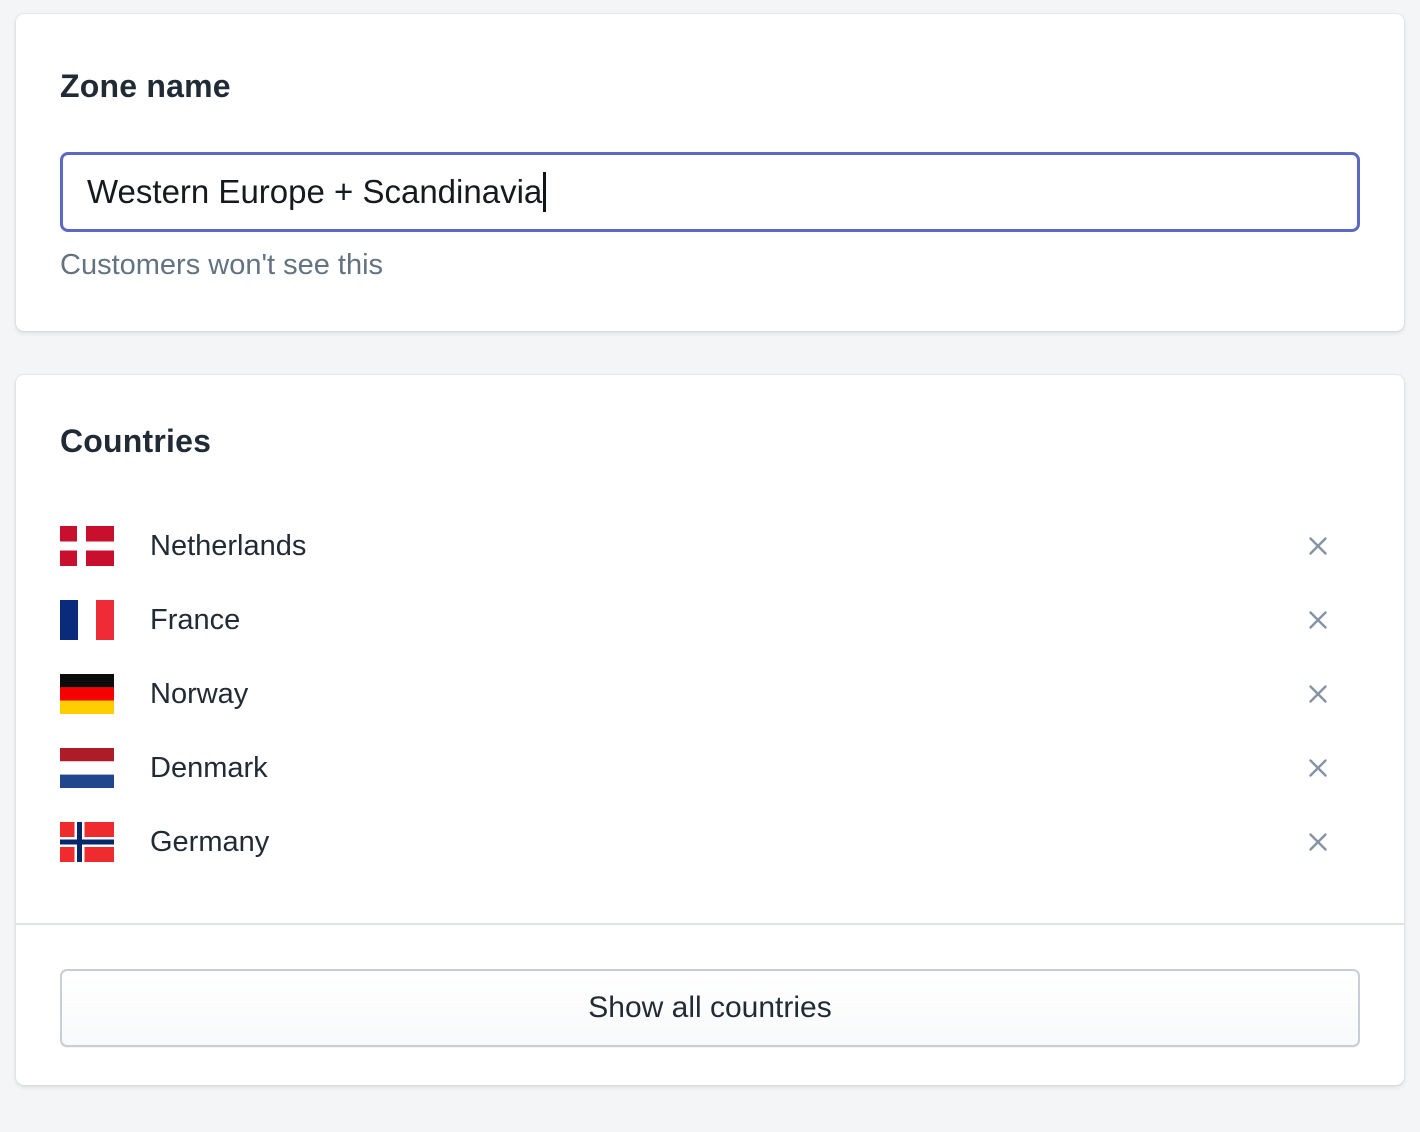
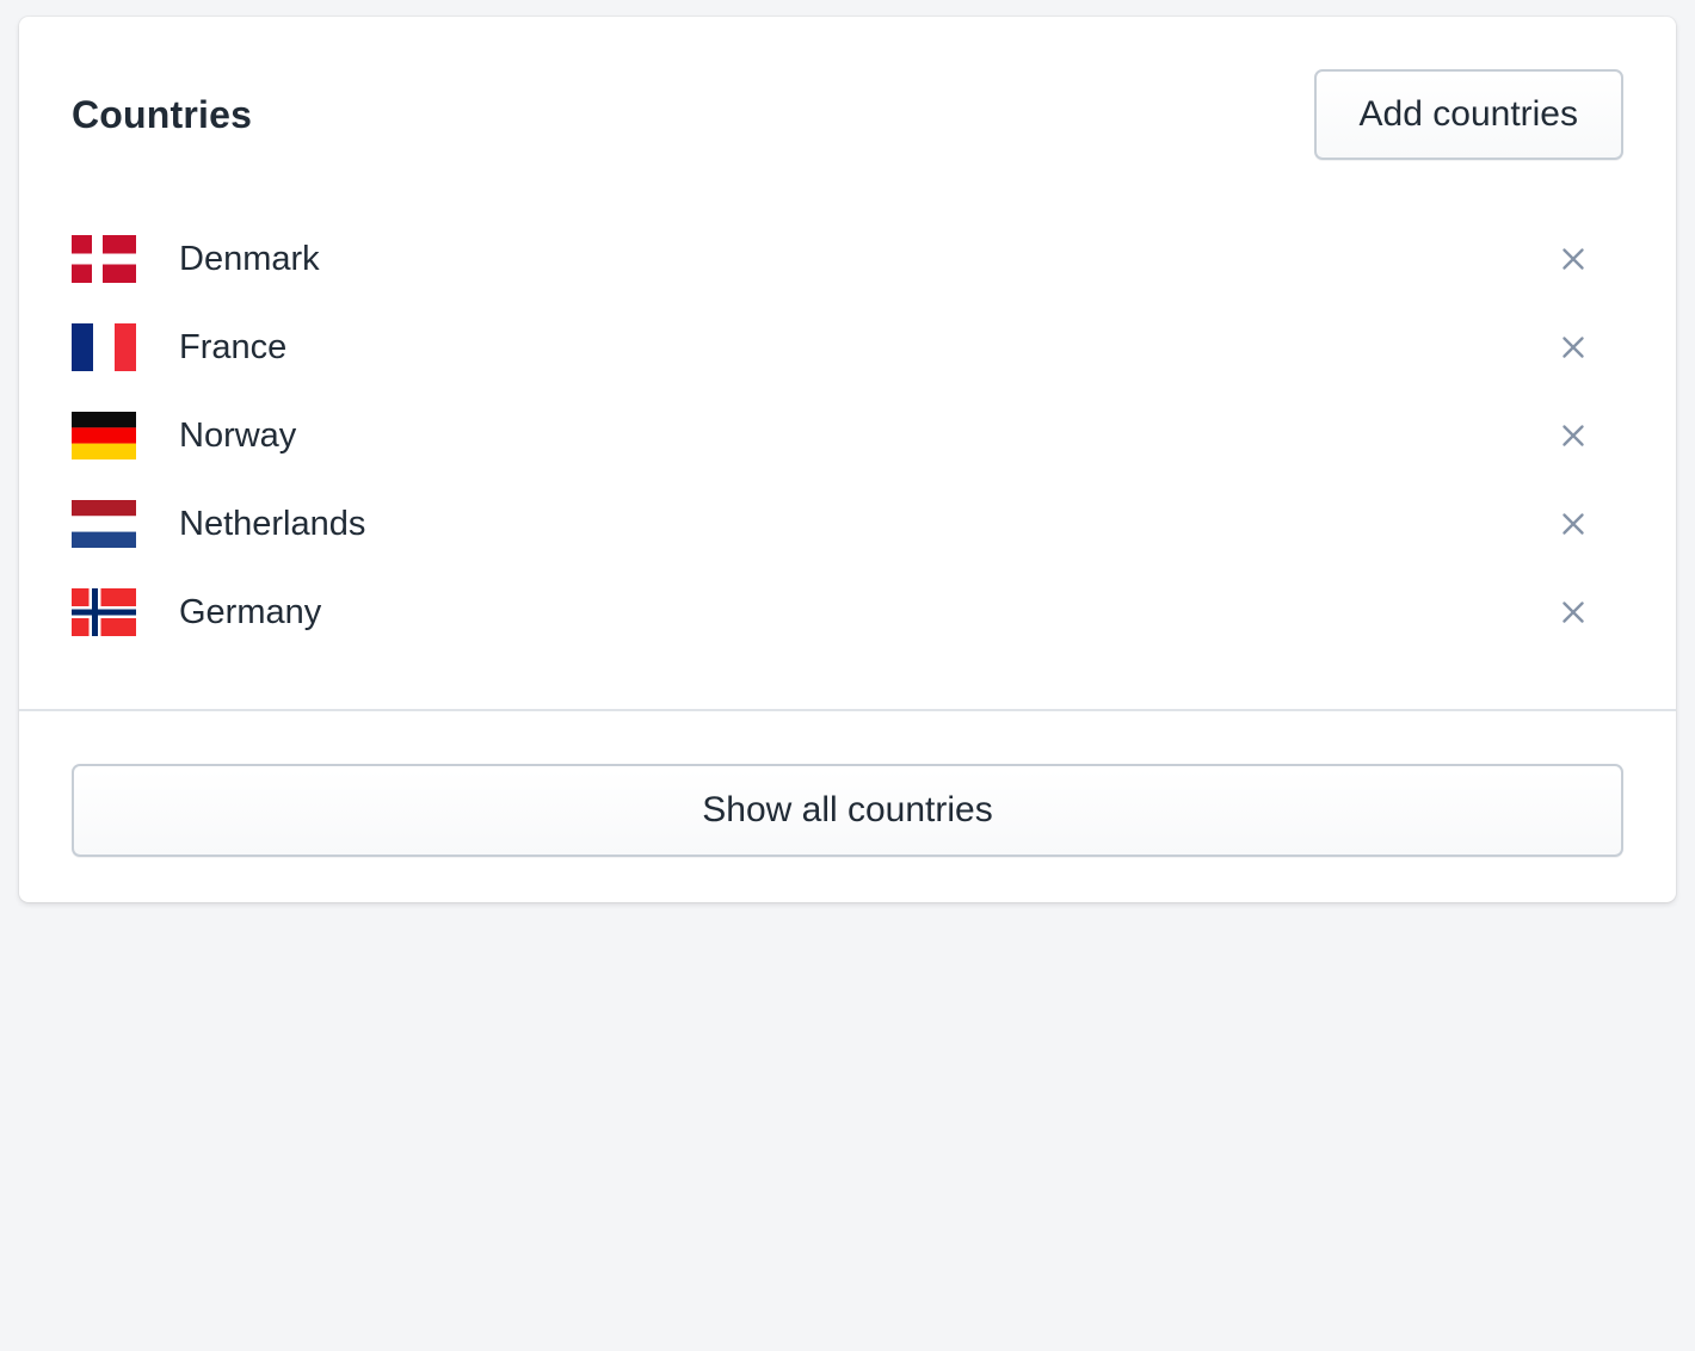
- Zone name
- Western Europe + Scandinavia
- Customers won't see this
  Countries
+ Add countries
- Netherlands
+ Denmark
  France
  Norway
- Denmark
+ Netherlands
  Germany
  Show all countries
